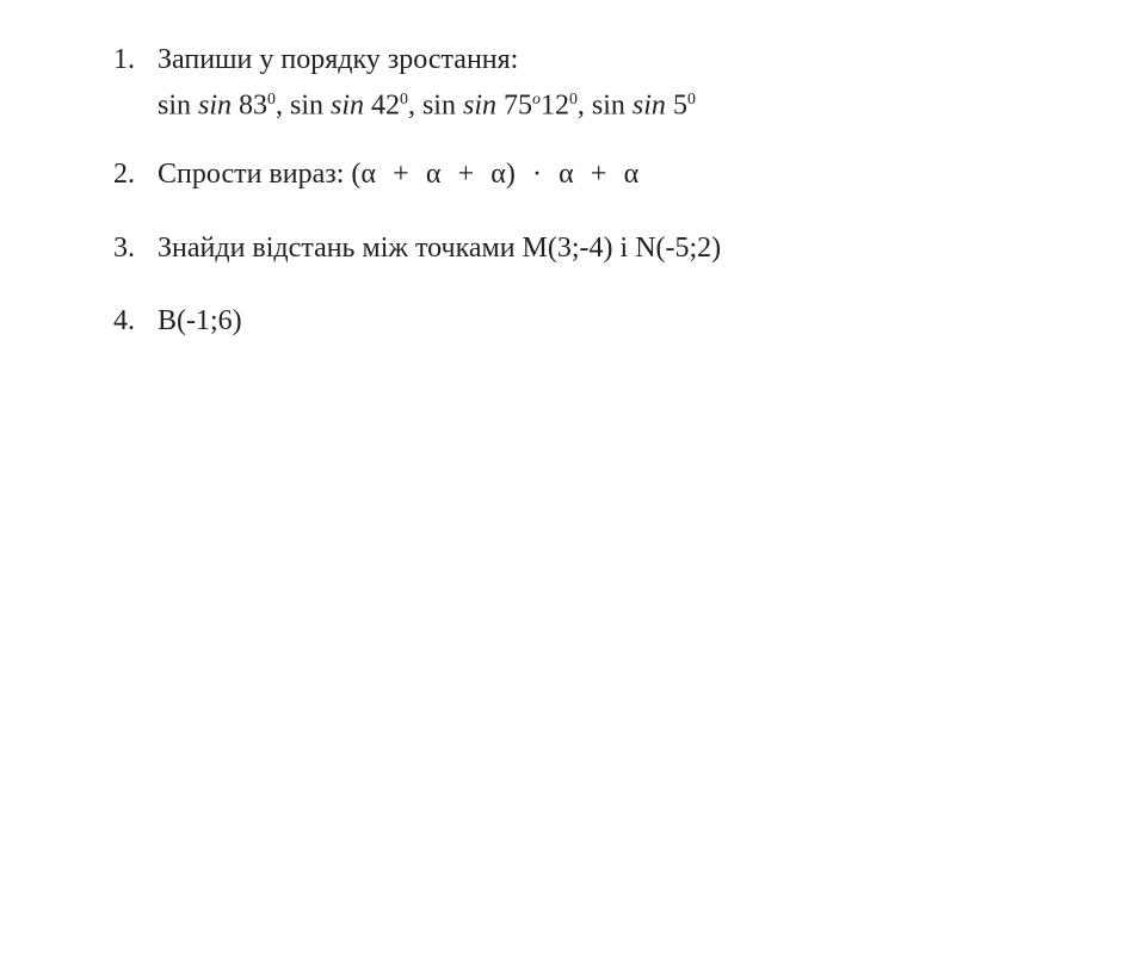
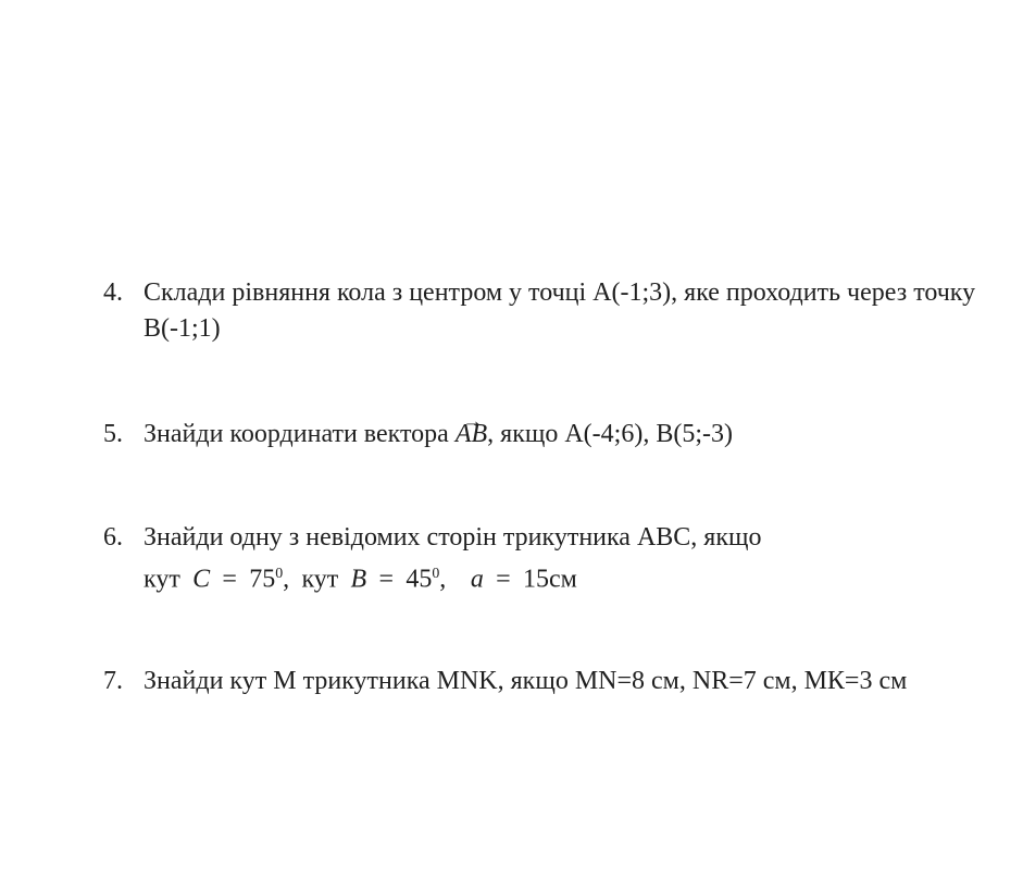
- 1.
- Запиши у порядку зростання:
- sin sin 830, sin sin 420, sin sin 75o120, sin sin 50
- 2.
- Спрости вираз: (α + α + α) · α + α
- 3.
- Знайди відстань між точками M(3;-4) і N(-5;2)
  4.
+ Склади рівняння кола з центром у точці A(-1;3), яке проходить через точку
- B(-1;6)
+ B(-1;1)
+ 5.
+ Знайди координати вектора
+ →
+ AB, якщо A(-4;6), B(5;-3)
+ 6.
+ Знайди одну з невідомих сторін трикутника ABC, якщо
+ кут C = 750, кут B = 450, a = 15см
+ 7.
+ Знайди кут M трикутника MNK, якщо MN=8 см, NR=7 см, МК=3 см
